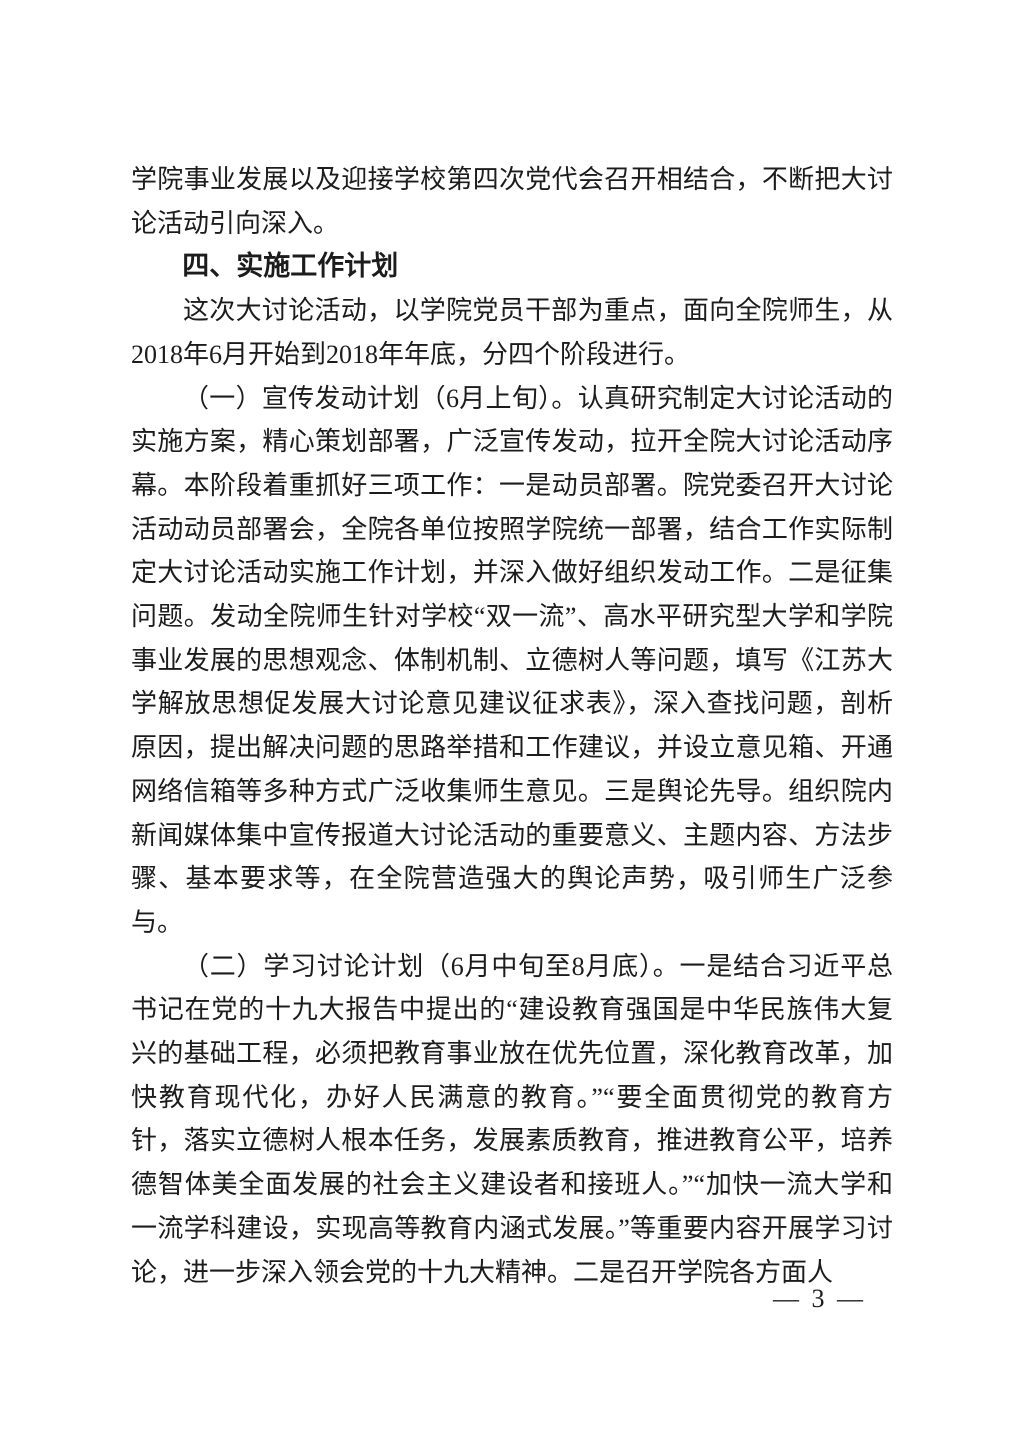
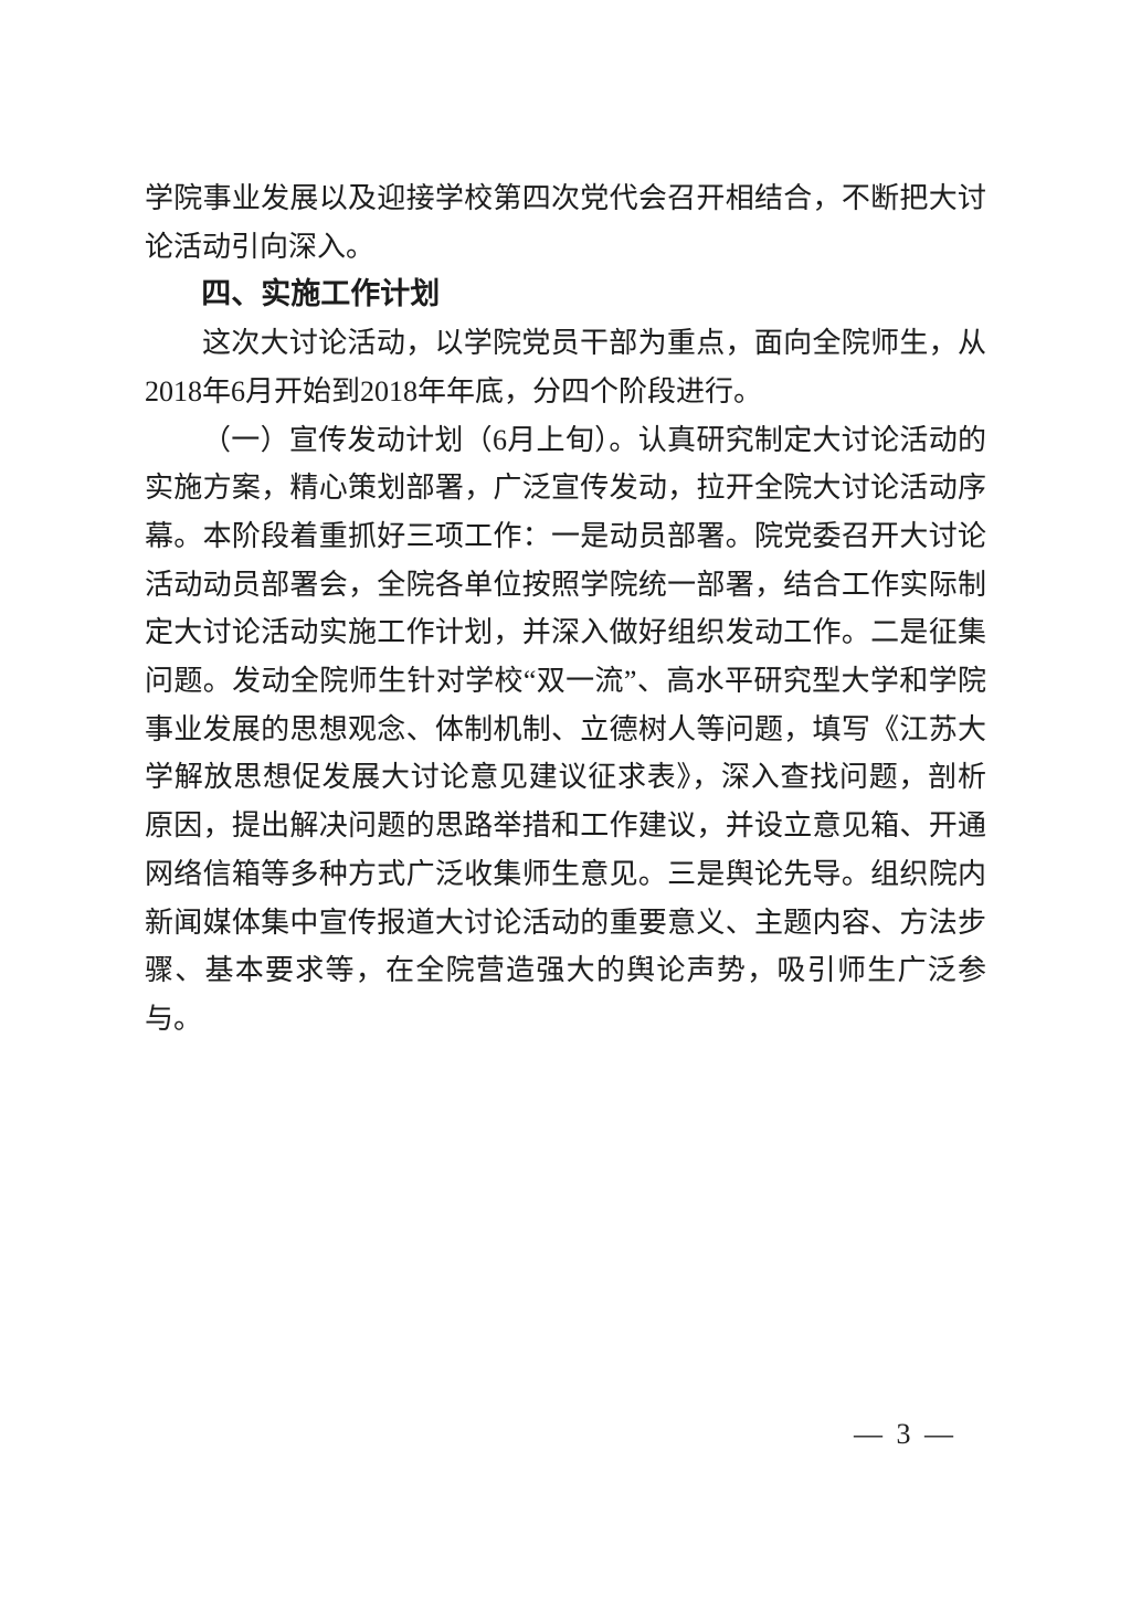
  学院事业发展以及迎接学校第四次党代会召开相结合，不断把大讨论活动引向深入。
  四、实施工作计划
  这次大讨论活动，以学院党员干部为重点，面向全院师生，从2018年6月开始到2018年年底，分四个阶段进行。
  （一）宣传发动计划（6月上旬）。认真研究制定大讨论活动的实施方案，精心策划部署，广泛宣传发动，拉开全院大讨论活动序幕。本阶段着重抓好三项工作：一是动员部署。院党委召开大讨论活动动员部署会，全院各单位按照学院统一部署，结合工作实际制定大讨论活动实施工作计划，并深入做好组织发动工作。二是征集问题。发动全院师生针对学校“双一流”、高水平研究型大学和学院事业发展的思想观念、体制机制、立德树人等问题，填写《江苏大学解放思想促发展大讨论意见建议征求表》，深入查找问题，剖析原因，提出解决问题的思路举措和工作建议，并设立意见箱、开通网络信箱等多种方式广泛收集师生意见。三是舆论先导。组织院内新闻媒体集中宣传报道大讨论活动的重要意义、主题内容、方法步骤、基本要求等，在全院营造强大的舆论声势，吸引师生广泛参与。
- （二）学习讨论计划（6月中旬至8月底）。一是结合习近平总书记在党的十九大报告中提出的“建设教育强国是中华民族伟大复兴的基础工程，必须把教育事业放在优先位置，深化教育改革，加快教育现代化，办好人民满意的教育。”“要全面贯彻党的教育方针，落实立德树人根本任务，发展素质教育，推进教育公平，培养德智体美全面发展的社会主义建设者和接班人。”“加快一流大学和一流学科建设，实现高等教育内涵式发展。”等重要内容开展学习讨论，进一步深入领会党的十九大精神。二是召开学院各方面人
  — 3 —
